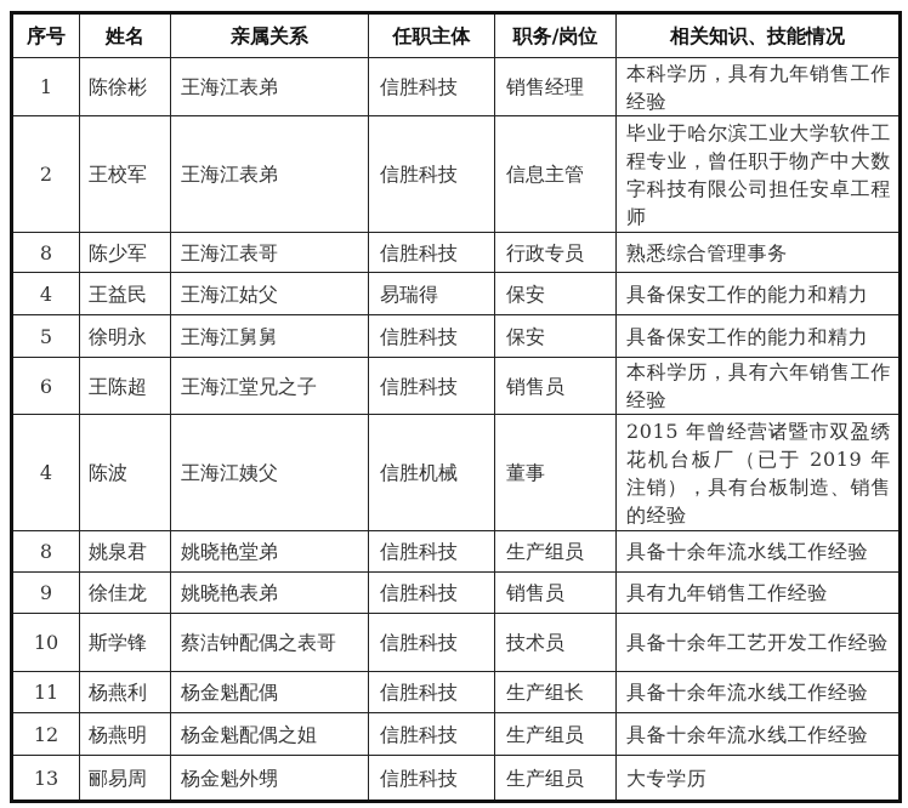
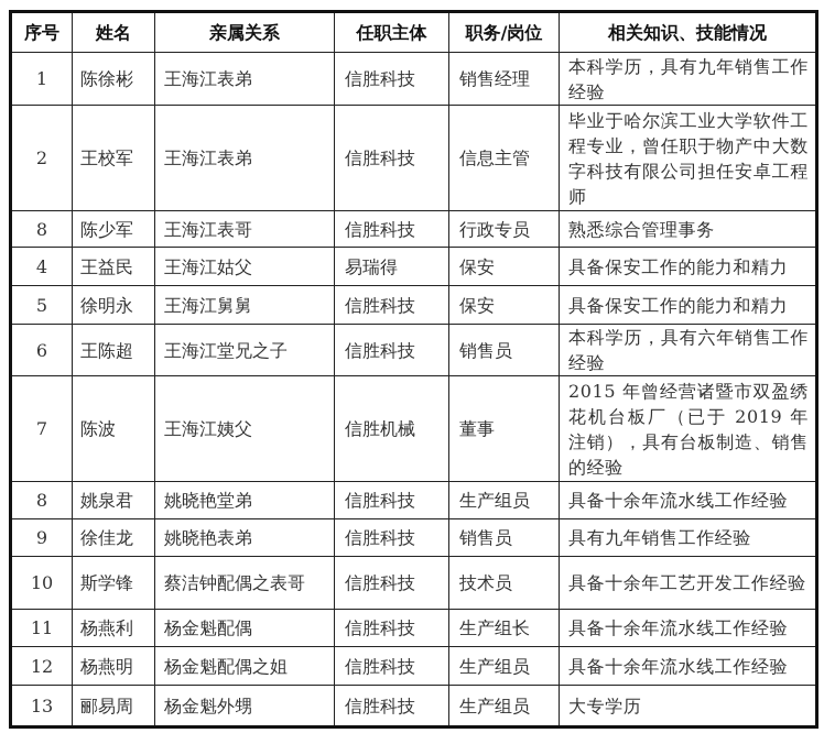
  序号	姓名	亲属关系	任职主体	职务/岗位	相关知识、技能情况
  1	陈徐彬	王海江表弟	信胜科技	销售经理	本科学历，具有九年销售工作经验
  2	王校军	王海江表弟	信胜科技	信息主管	毕业于哈尔滨工业大学软件工程专业，曾任职于物产中大数字科技有限公司担任安卓工程师
  8	陈少军	王海江表哥	信胜科技	行政专员	熟悉综合管理事务
  4	王益民	王海江姑父	易瑞得	保安	具备保安工作的能力和精力
  5	徐明永	王海江舅舅	信胜科技	保安	具备保安工作的能力和精力
  6	王陈超	王海江堂兄之子	信胜科技	销售员	本科学历，具有六年销售工作经验
- 4	陈波	王海江姨父	信胜机械	董事	2015 年曾经营诸暨市双盈绣花机台板厂（已于 2019 年注销），具有台板制造、销售的经验
+ 7	陈波	王海江姨父	信胜机械	董事	2015 年曾经营诸暨市双盈绣花机台板厂（已于 2019 年注销），具有台板制造、销售的经验
  8	姚泉君	姚晓艳堂弟	信胜科技	生产组员	具备十余年流水线工作经验
  9	徐佳龙	姚晓艳表弟	信胜科技	销售员	具有九年销售工作经验
  10	斯学锋	蔡洁钟配偶之表哥	信胜科技	技术员	具备十余年工艺开发工作经验
  11	杨燕利	杨金魁配偶	信胜科技	生产组长	具备十余年流水线工作经验
  12	杨燕明	杨金魁配偶之姐	信胜科技	生产组员	具备十余年流水线工作经验
  13	郦易周	杨金魁外甥	信胜科技	生产组员	大专学历
